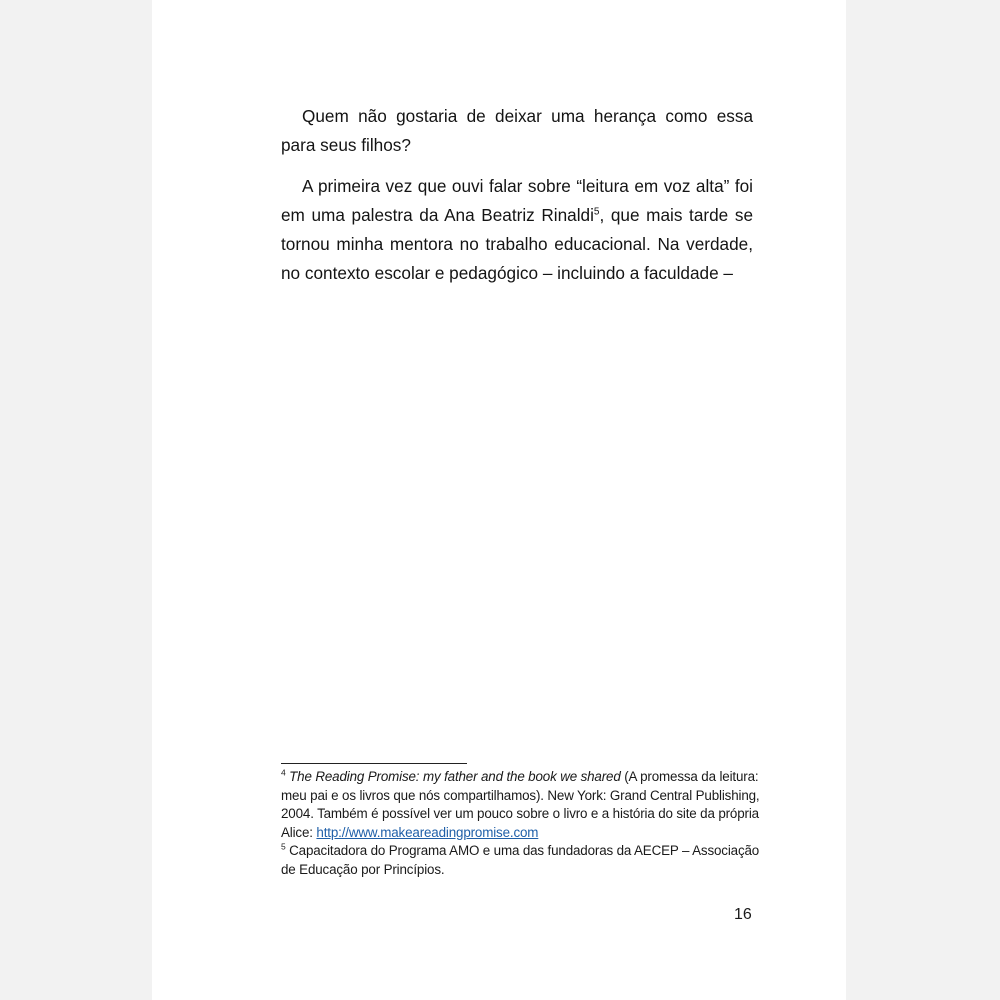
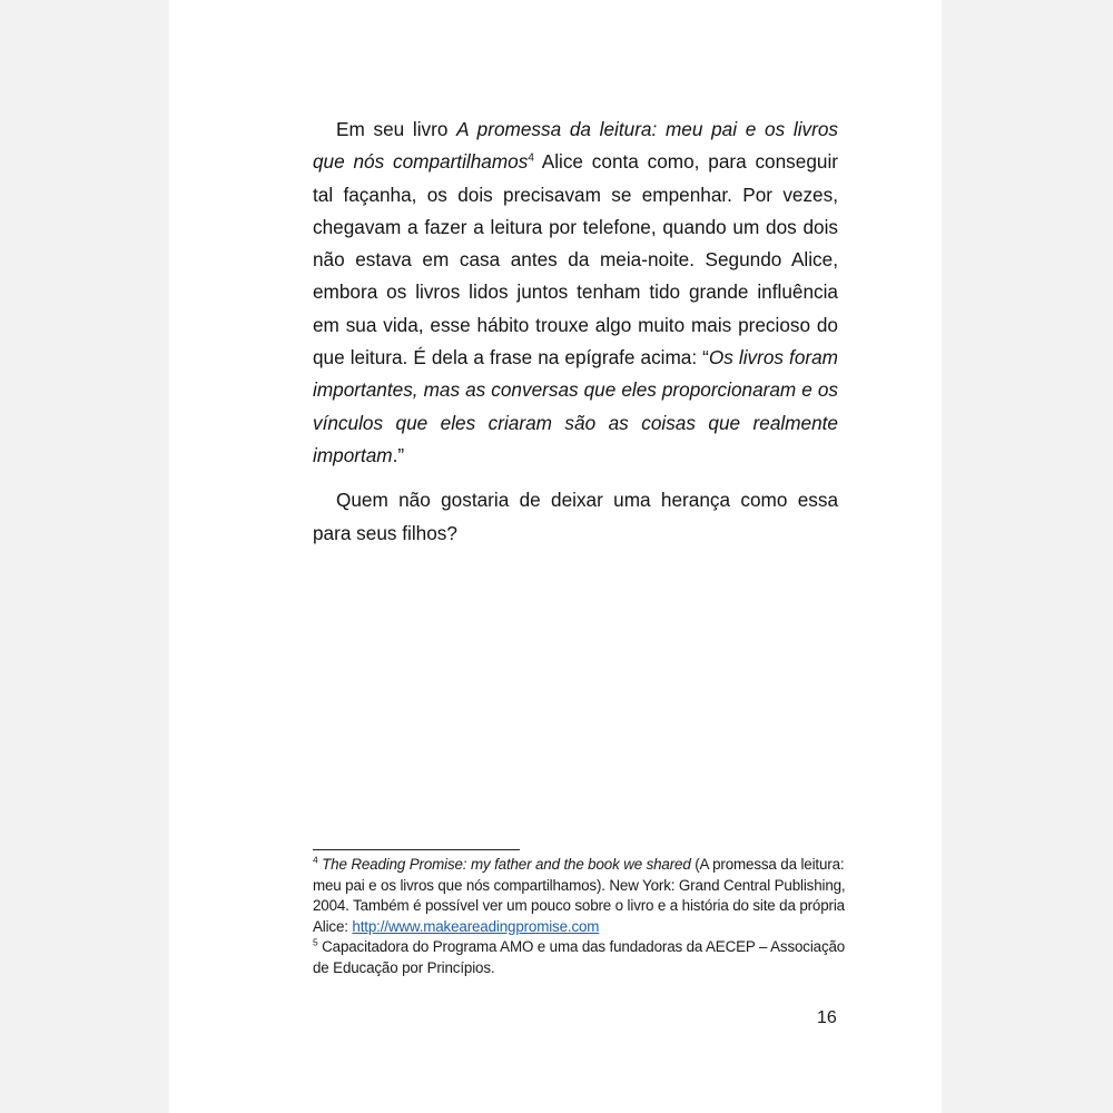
+ Em seu livro A promessa da leitura: meu pai e os livros que nós compartilhamos4 Alice conta como, para conseguir tal façanha, os dois precisavam se empenhar. Por vezes, chegavam a fazer a leitura por telefone, quando um dos dois não estava em casa antes da meia-noite. Segundo Alice, embora os livros lidos juntos tenham tido grande influência em sua vida, esse hábito trouxe algo muito mais precioso do que leitura. É dela a frase na epígrafe acima: “Os livros foram importantes, mas as conversas que eles proporcionaram e os vínculos que eles criaram são as coisas que realmente importam.”
  Quem não gostaria de deixar uma herança como essa para seus filhos?
- A primeira vez que ouvi falar sobre “leitura em voz alta” foi em uma palestra da Ana Beatriz Rinaldi5, que mais tarde se tornou minha mentora no trabalho educacional. Na verdade, no contexto escolar e pedagógico – incluindo a faculdade –
  4 The Reading Promise: my father and the book we shared (A promessa da leitura: meu pai e os livros que nós compartilhamos). New York: Grand Central Publishing, 2004. Também é possível ver um pouco sobre o livro e a história do site da própria Alice: http://www.makeareadingpromise.com
  5 Capacitadora do Programa AMO e uma das fundadoras da AECEP – Associação de Educação por Princípios.
  16
